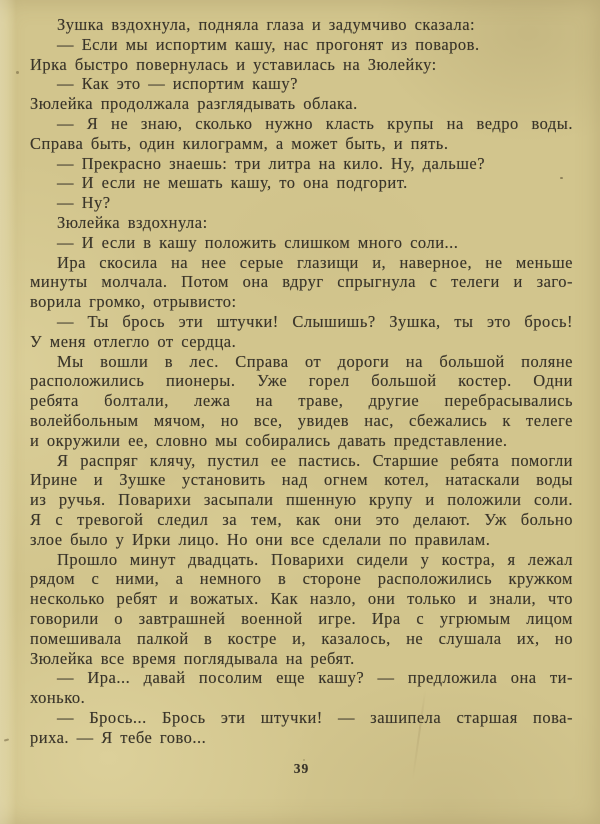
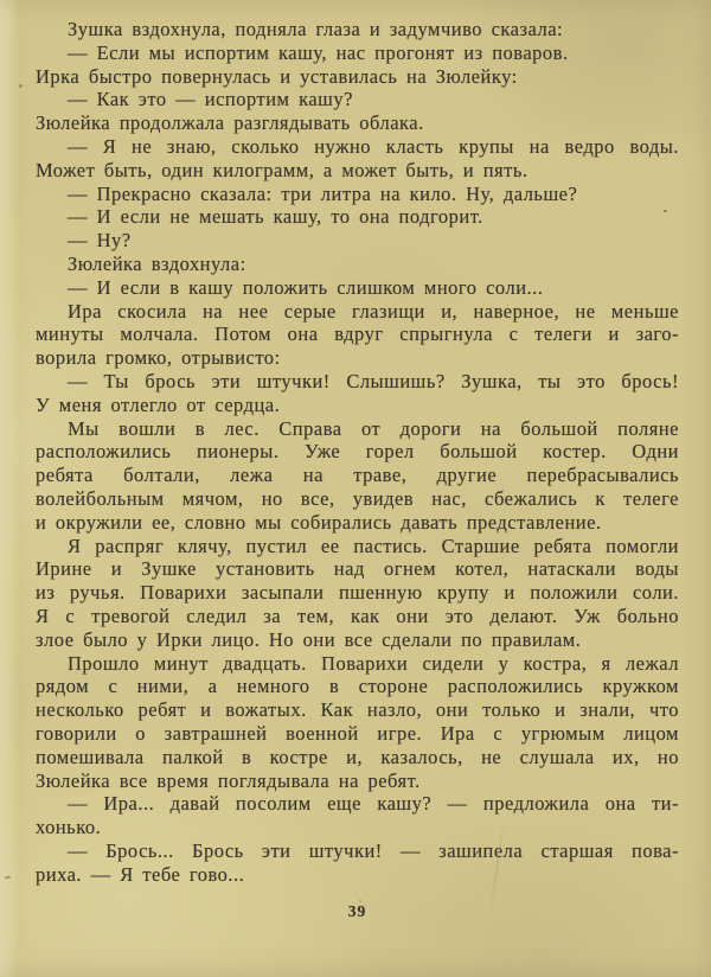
  Зушка вздохнула, подняла глаза и задумчиво сказала:
  — Если мы испортим кашу, нас прогонят из поваров.
  Ирка быстро повернулась и уставилась на Зюлейку:
  — Как это — испортим кашу?
  Зюлейка продолжала разглядывать облака.
  — Я не знаю, сколько нужно класть крупы на ведро воды.
- Справа быть, один килограмм, а может быть, и пять.
+ Может быть, один килограмм, а может быть, и пять.
- — Прекрасно знаешь: три литра на кило. Ну, дальше?
+ — Прекрасно сказала: три литра на кило. Ну, дальше?
  — И если не мешать кашу, то она подгорит.
  — Ну?
  Зюлейка вздохнула:
  — И если в кашу положить слишком много соли...
  Ира скосила на нее серые глазищи и, наверное, не меньше
  минуты молчала. Потом она вдруг спрыгнула с телеги и заго-
  ворила громко, отрывисто:
  — Ты брось эти штучки! Слышишь? Зушка, ты это брось!
  У меня отлегло от сердца.
  Мы вошли в лес. Справа от дороги на большой поляне
  расположились пионеры. Уже горел большой костер. Одни
  ребята болтали, лежа на траве, другие перебрасывались
  волейбольным мячом, но все, увидев нас, сбежались к телеге
  и окружили ее, словно мы собирались давать представление.
  Я распряг клячу, пустил ее пастись. Старшие ребята помогли
  Ирине и Зушке установить над огнем котел, натаскали воды
  из ручья. Поварихи засыпали пшенную крупу и положили соли.
  Я с тревогой следил за тем, как они это делают. Уж больно
  злое было у Ирки лицо. Но они все сделали по правилам.
  Прошло минут двадцать. Поварихи сидели у костра, я лежал
  рядом с ними, а немного в стороне расположились кружком
  несколько ребят и вожатых. Как назло, они только и знали, что
  говорили о завтрашней военной игре. Ира с угрюмым лицом
  помешивала палкой в костре и, казалось, не слушала их, но
  Зюлейка все время поглядывала на ребят.
  — Ира... давай посолим еще кашу? — предложила она ти-
  хонько.
  — Брось... Брось эти штучки! — зашипла старшая пова-
  риха. — Я тебе гово...
  39
